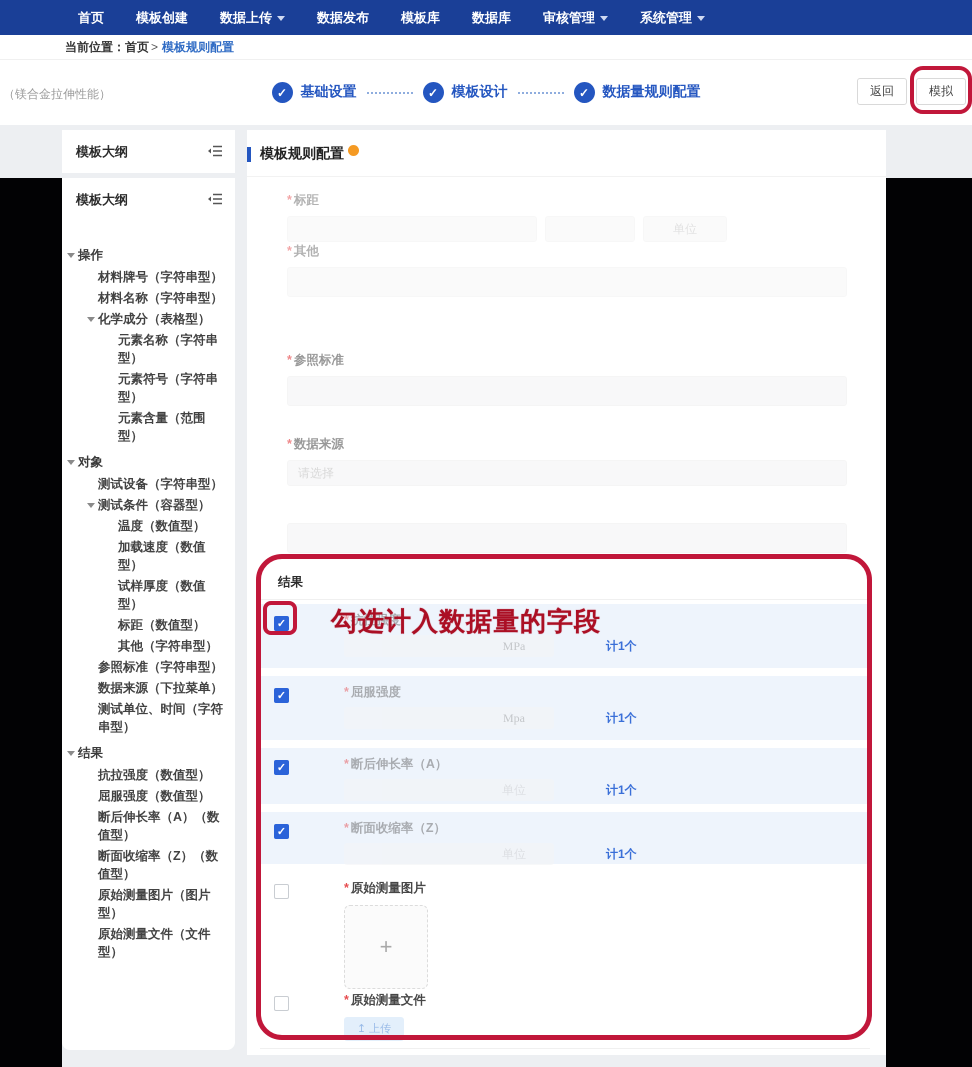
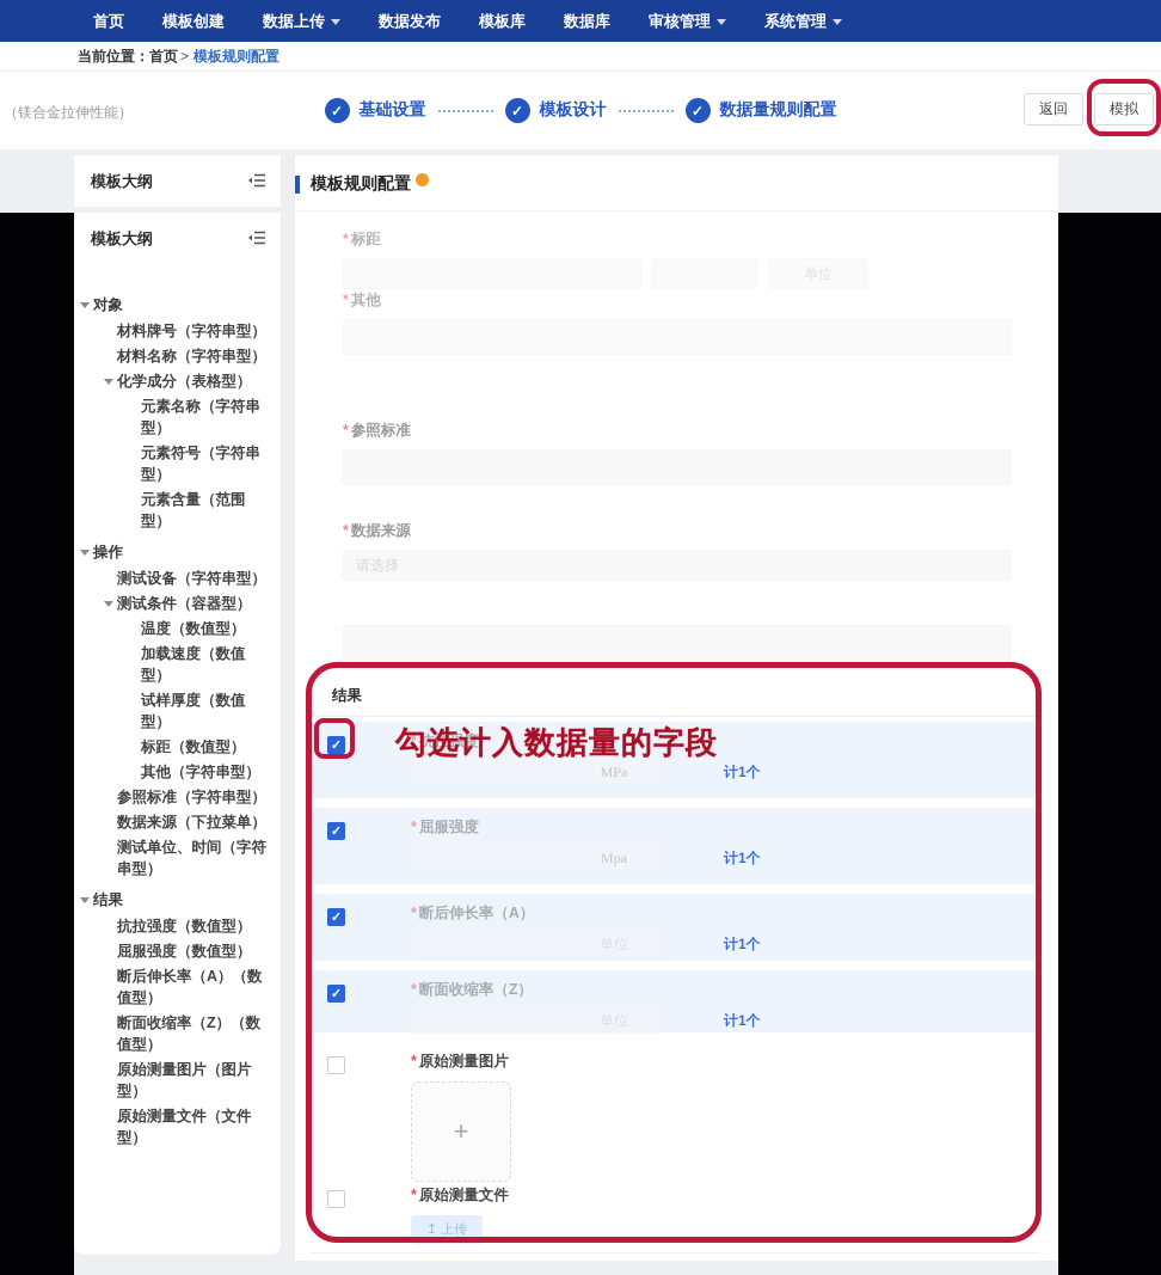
  首页
  模板创建
  数据上传
  数据发布
  模板库
  数据库
  审核管理
  系统管理
  当前位置：
  首页
  >
  模板规则配置
  （镁合金拉伸性能）
  ✓
  基础设置
  ✓
  模板设计
  ✓
  数据量规则配置
  返回
  模拟
  模板大纲
  模板大纲
- 操作
+ 对象
  材料牌号（字符串型）
  材料名称（字符串型）
  化学成分（表格型）
  元素名称（字符串型）
  元素符号（字符串型）
  元素含量（范围型）
- 对象
+ 操作
  测试设备（字符串型）
  测试条件（容器型）
  温度（数值型）
  加载速度（数值型）
  试样厚度（数值型）
  标距（数值型）
  其他（字符串型）
  参照标准（字符串型）
  数据来源（下拉菜单）
  测试单位、时间（字符串型）
  结果
  抗拉强度（数值型）
  屈服强度（数值型）
  断后伸长率（A）（数值型）
  断面收缩率（Z）（数值型）
  原始测量图片（图片型）
  原始测量文件（文件型）
  模板规则配置
  * 标距
  * 其他
  * 参照标准
  * 数据来源
  请选择
  结果
  ✓
  * 抗拉强度
  MPa
  计1个
  ✓
  * 屈服强度
  Mpa
  计1个
  ✓
  * 断后伸长率（A）
  计1个
  ✓
  * 断面收缩率（Z）
  计1个
  * 原始测量图片
  +
  * 原始测量文件
  ↥ 上传
  勾选计入数据量的字段
